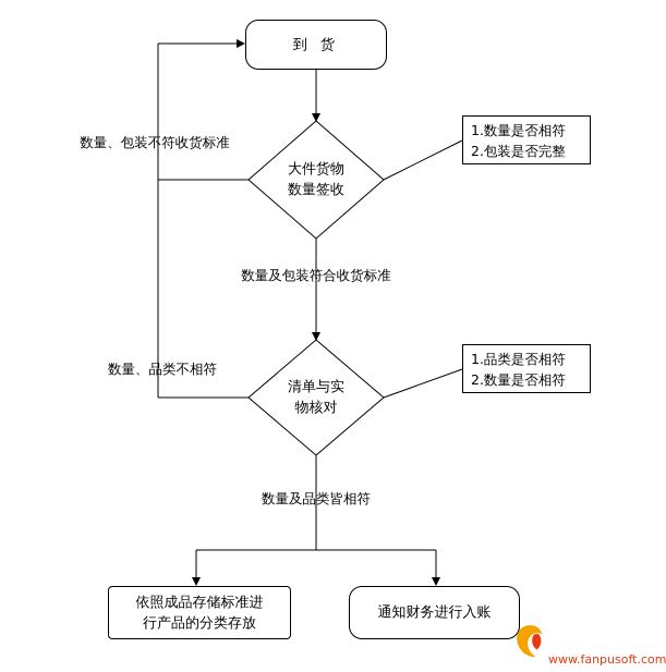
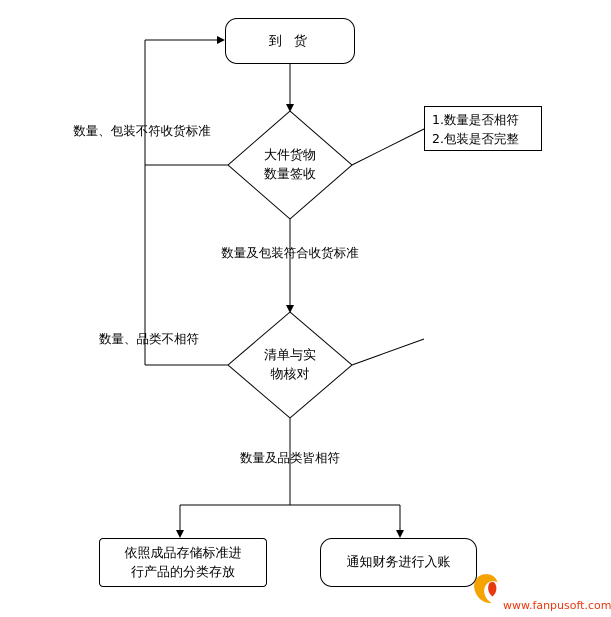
  到 货
  大件货物
  数量签收
  1.数量是否相符
  2.包装是否完整
  清单与实
  物核对
- 1.品类是否相符
- 2.数量是否相符
  数量、包装不符收货标准
  数量及包装符合收货标准
  数量、品类不相符
  数量及品类皆相符
  依照成品存储标准进
  行产品的分类存放
  通知财务进行入账
  www.fanpusoft.com
